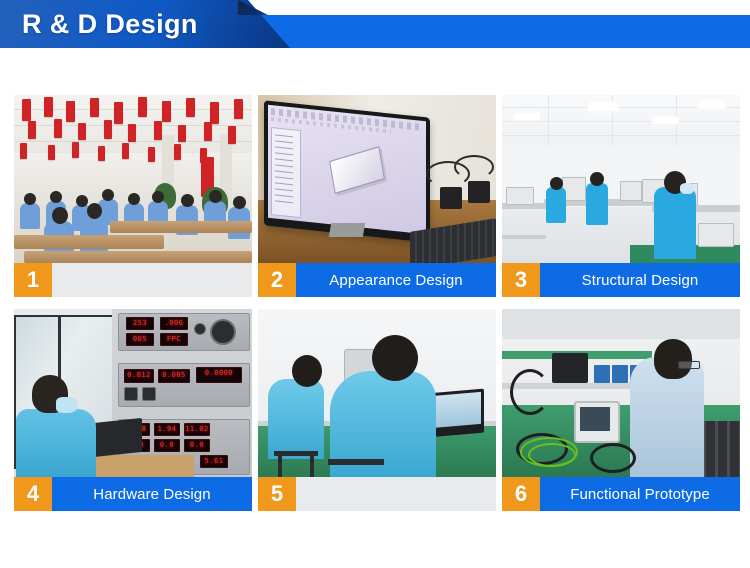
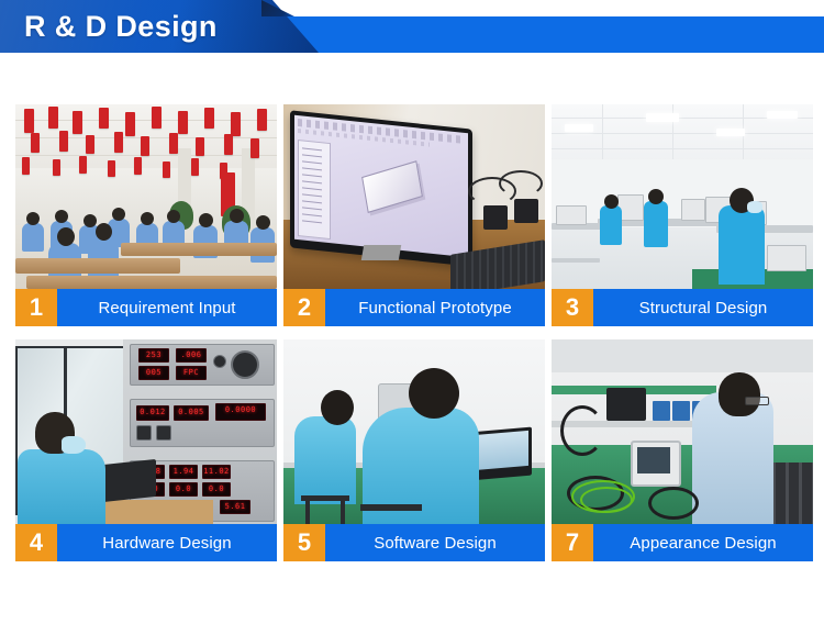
  R & D Design
  1
+ Requirement Input
  2
- Appearance Design
+ Functional Prototype
  3
  Structural Design
  253
  .006
  005
  FPC
  0.012
  0.005
  0.0000
  1.94
  11.02
  0.0
  0.0
  5.61
  4
  Hardware Design
  5
+ Software Design
- 6
+ 7
- Functional Prototype
+ Appearance Design
